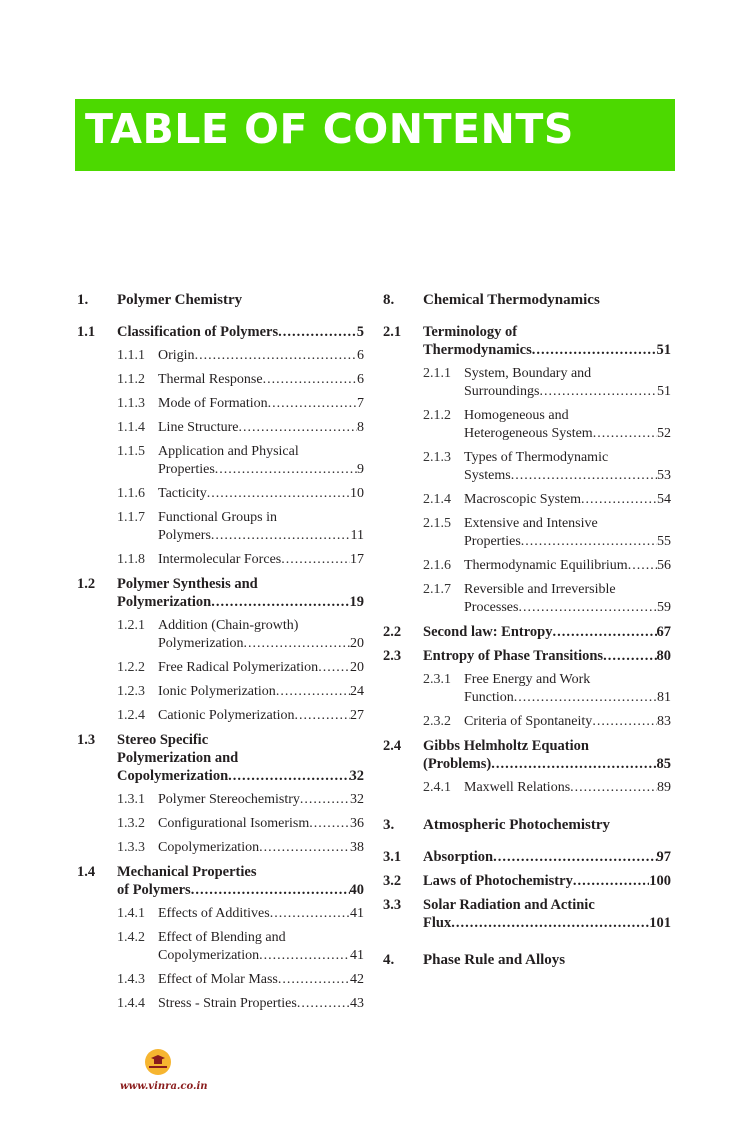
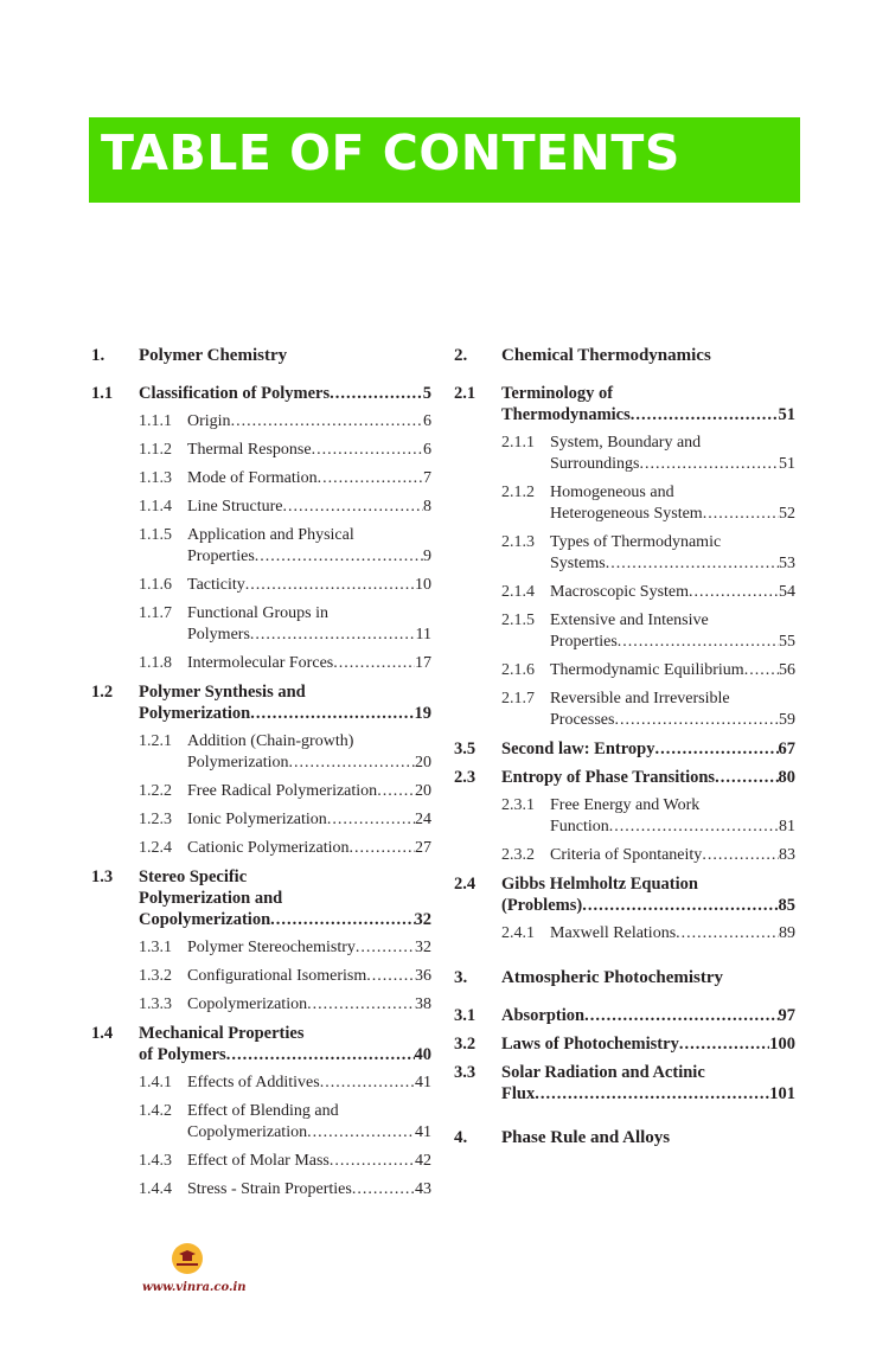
  TABLE OF CONTENTS
  1.
  Polymer Chemistry
  1.1
  Classification of Polymers
  5
  1.1.1
  Origin
  6
  1.1.2
  Thermal Response
  6
  1.1.3
  Mode of Formation
  7
  1.1.4
  Line Structure
  8
  1.1.5
  Application and Physical
  Properties
  9
  1.1.6
  Tacticity
  10
  1.1.7
  Functional Groups in
  Polymers
  11
  1.1.8
  Intermolecular Forces
  17
  1.2
  Polymer Synthesis and
  Polymerization
  19
  1.2.1
  Addition (Chain-growth)
  Polymerization
  20
  1.2.2
  Free Radical Polymerization
  20
  1.2.3
  Ionic Polymerization
  24
  1.2.4
  Cationic Polymerization
  27
  1.3
  Stereo Specific
  Polymerization and
  Copolymerization
  32
  1.3.1
  Polymer Stereochemistry
  32
  1.3.2
  Configurational Isomerism
  36
  1.3.3
  Copolymerization
  38
  1.4
  Mechanical Properties
  of Polymers
  40
  1.4.1
  Effects of Additives
  41
  1.4.2
  Effect of Blending and
  Copolymerization
  41
  1.4.3
  Effect of Molar Mass
  42
  1.4.4
  Stress - Strain Properties
  43
- 8.
+ 2.
  Chemical Thermodynamics
  2.1
  Terminology of
  Thermodynamics
  51
  2.1.1
  System, Boundary and
  Surroundings
  51
  2.1.2
  Homogeneous and
  Heterogeneous System
  52
  2.1.3
  Types of Thermodynamic
  Systems
  53
  2.1.4
  Macroscopic System
  54
  2.1.5
  Extensive and Intensive
  Properties
  55
  2.1.6
  Thermodynamic Equilibrium
  56
  2.1.7
  Reversible and Irreversible
  Processes
  59
- 2.2
+ 3.5
  Second law: Entropy
  67
  2.3
  Entropy of Phase Transitions
  80
  2.3.1
  Free Energy and Work
  Function
  81
  2.3.2
  Criteria of Spontaneity
  83
  2.4
  Gibbs Helmholtz Equation
  (Problems)
  85
  2.4.1
  Maxwell Relations
  89
  3.
  Atmospheric Photochemistry
  3.1
  Absorption
  97
  3.2
  Laws of Photochemistry
  100
  3.3
  Solar Radiation and Actinic
  Flux
  101
  4.
  Phase Rule and Alloys
  www.vinra.co.in
